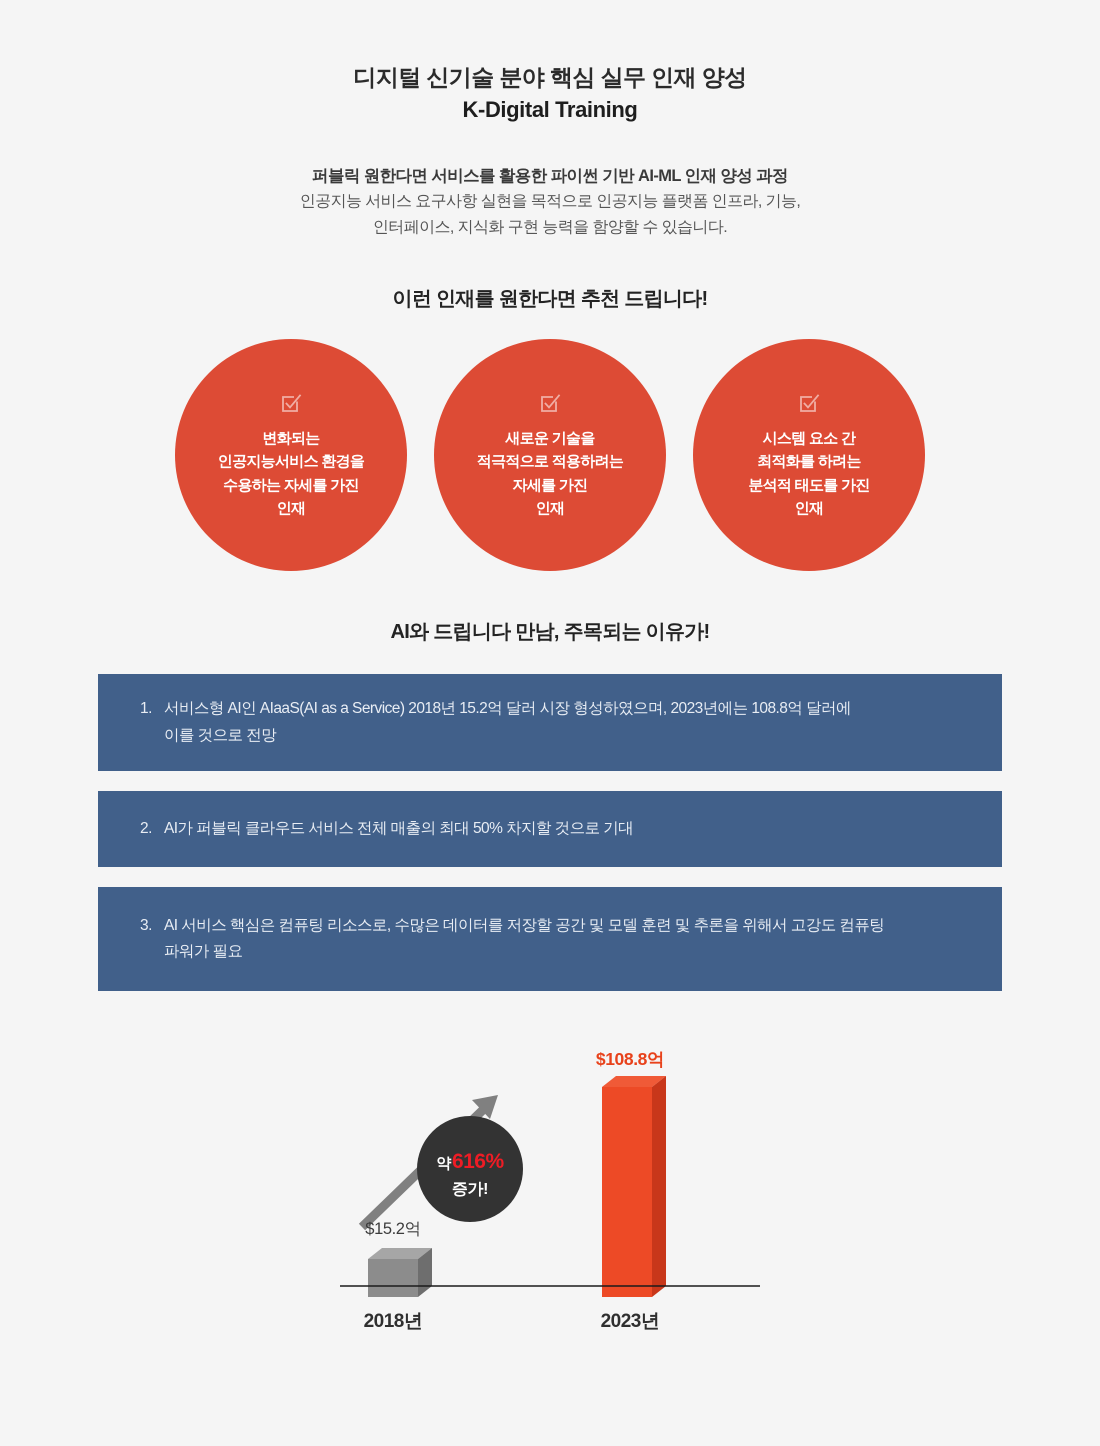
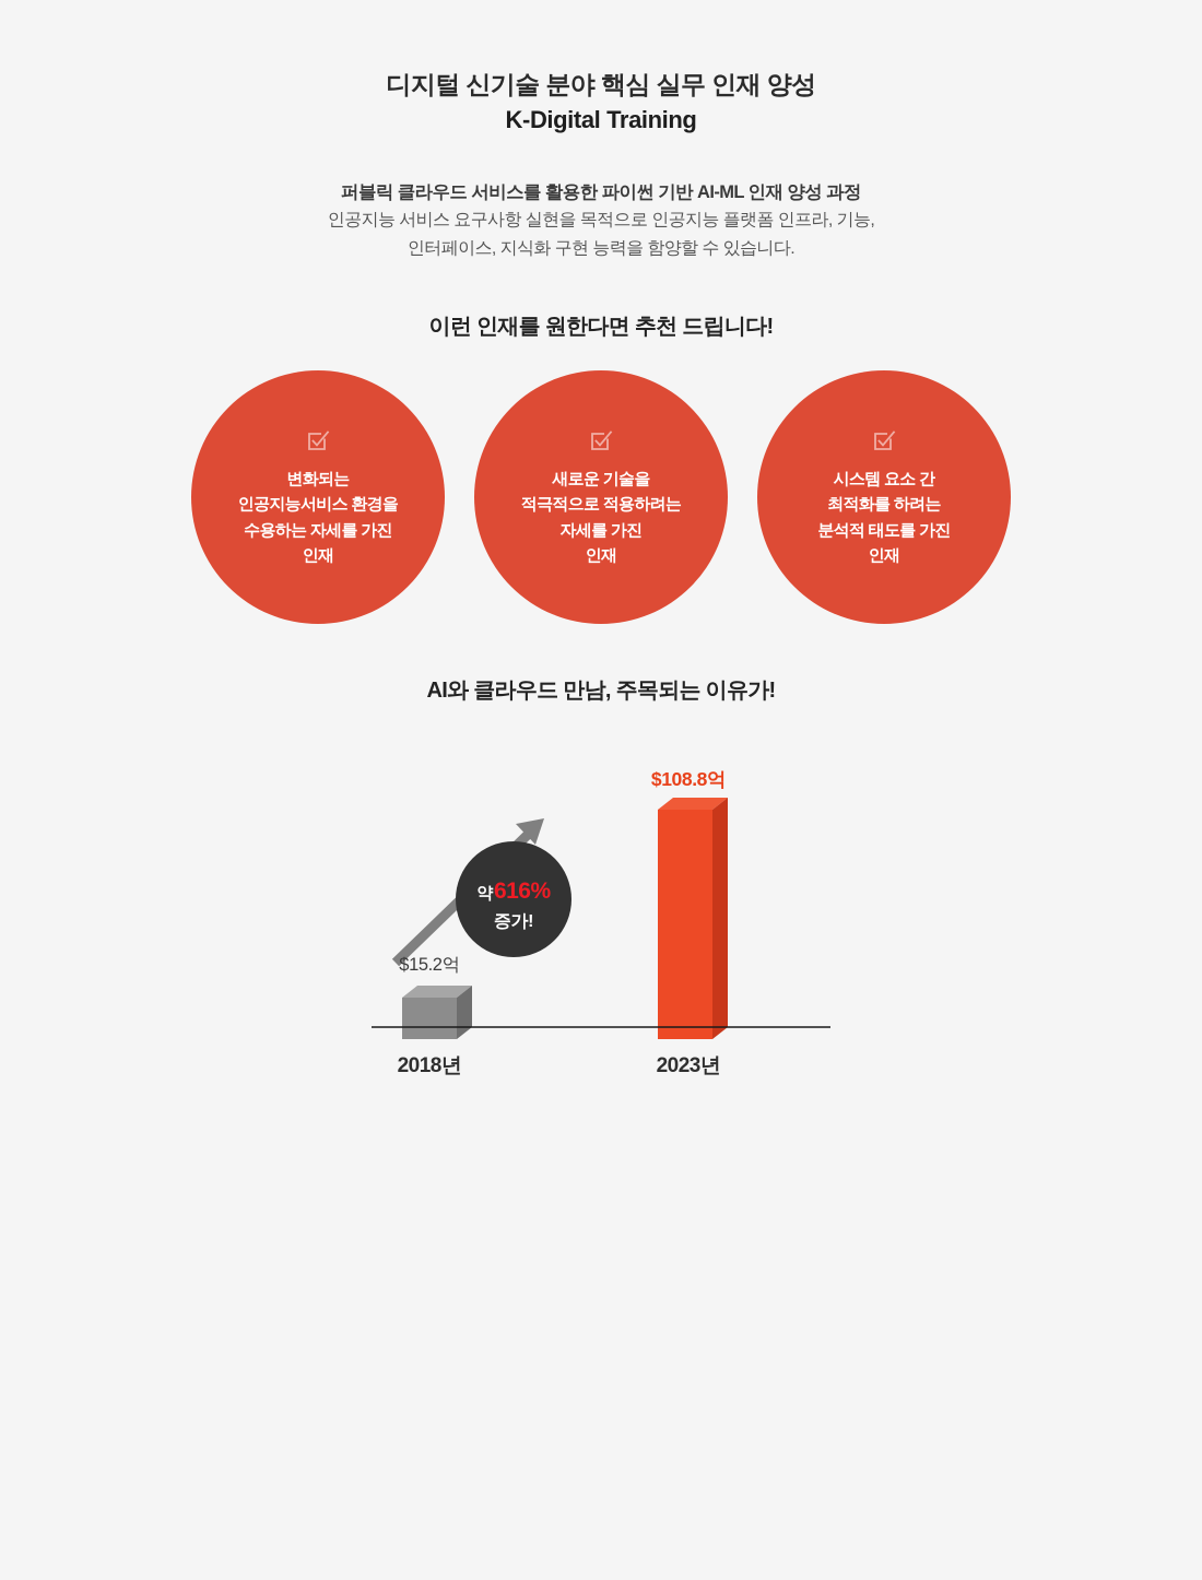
  디지털 신기술 분야 핵심 실무 인재 양성
  K-Digital Training
- 퍼블릭 원한다면 서비스를 활용한 파이썬 기반 AI-ML 인재 양성 과정
+ 퍼블릭 클라우드 서비스를 활용한 파이썬 기반 AI-ML 인재 양성 과정
  인공지능 서비스 요구사항 실현을 목적으로 인공지능 플랫폼 인프라, 기능,
  인터페이스, 지식화 구현 능력을 함양할 수 있습니다.
  이런 인재를 원한다면 추천 드립니다!
  변화되는
  인공지능서비스 환경을
  수용하는 자세를 가진
  인재
  새로운 기술을
  적극적으로 적용하려는
  자세를 가진
  인재
  시스템 요소 간
  최적화를 하려는
  분석적 태도를 가진
  인재
- AI와 드립니다 만남, 주목되는 이유가!
+ AI와 클라우드 만남, 주목되는 이유가!
- 1.
- 서비스형 AI인 AIaaS(AI as a Service) 2018년 15.2억 달러 시장 형성하였으며, 2023년에는 108.8억 달러에
- 이를 것으로 전망
- 2.
- AI가 퍼블릭 클라우드 서비스 전체 매출의 최대 50% 차지할 것으로 기대
- 3.
- AI 서비스 핵심은 컴퓨팅 리소스로, 수많은 데이터를 저장할 공간 및 모델 훈련 및 추론을 위해서 고강도 컴퓨팅
- 파워가 필요
  $15.2억
  $108.8억
  2018년
  2023년
  약616%
  증가!
